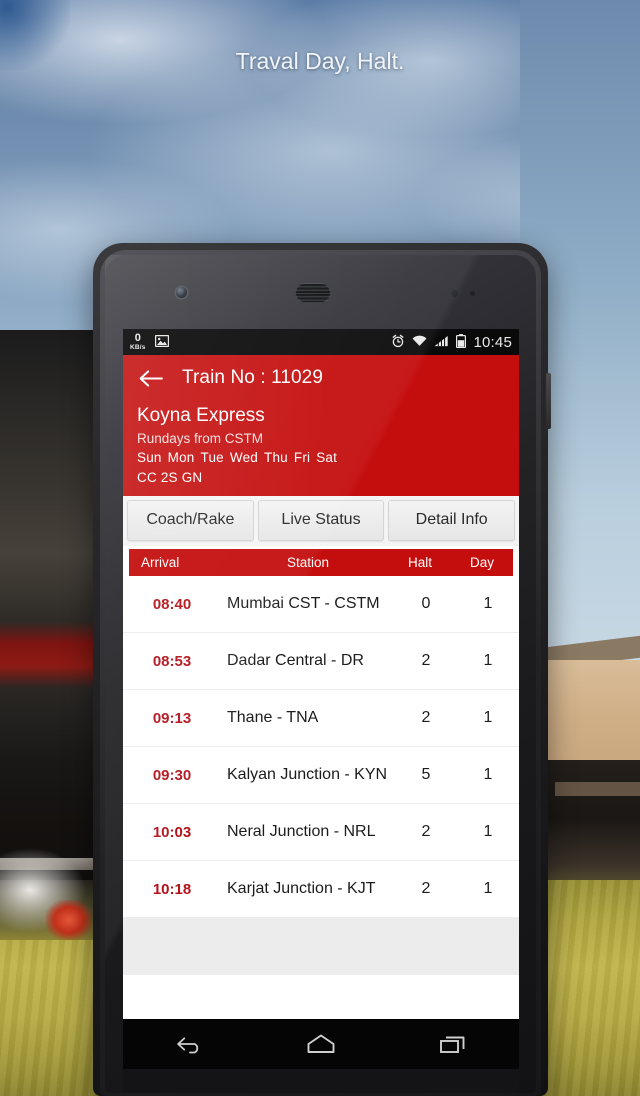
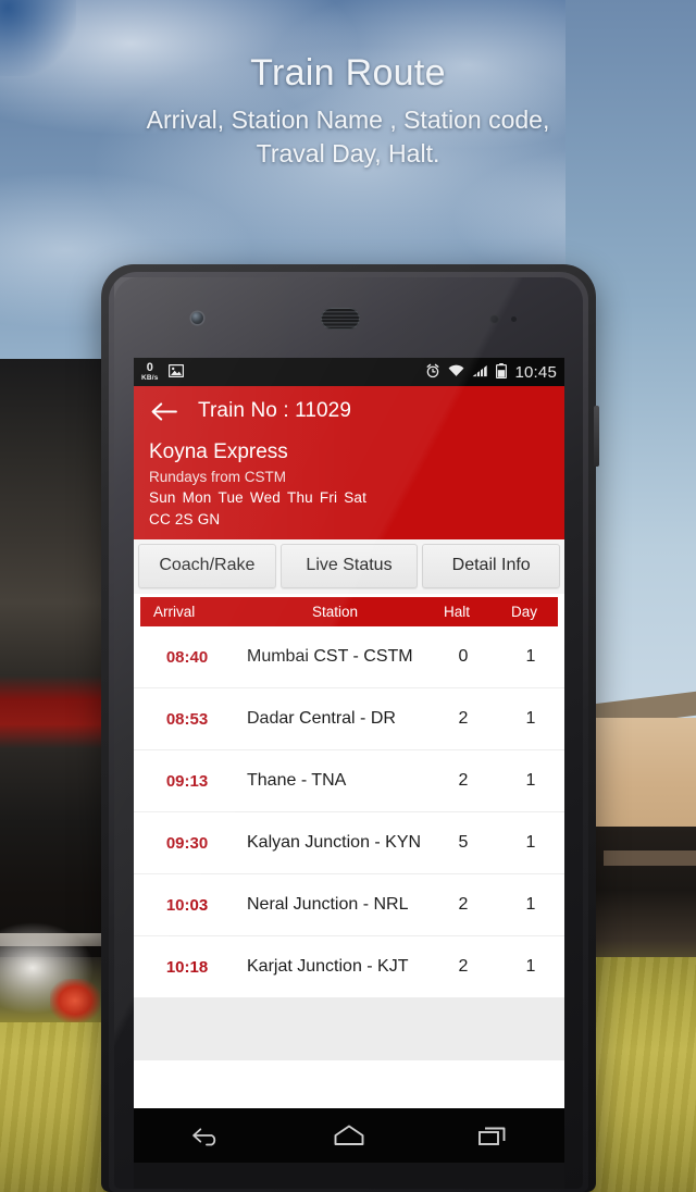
+ Train Route
+ Arrival, Station Name , Station code,
  Traval Day, Halt.
